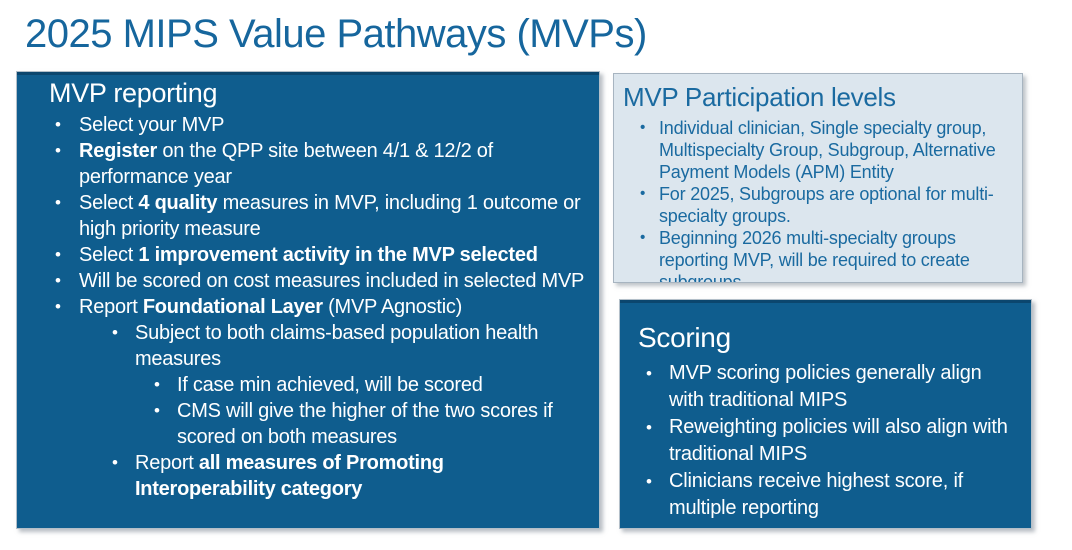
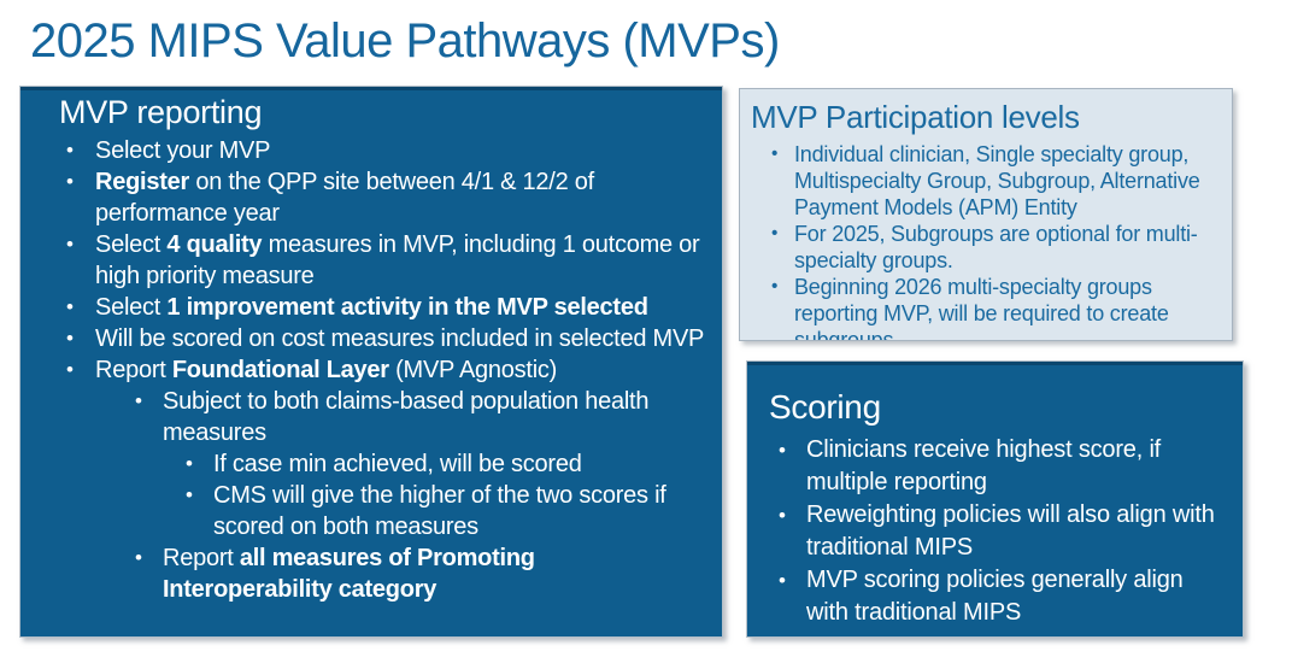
  2025 MIPS Value Pathways (MVPs)
  MVP reporting
  Select your MVP
  Register on the QPP site between 4/1 & 12/2 of performance year
  Select 4 quality measures in MVP, including 1 outcome or high priority measure
  Select 1 improvement activity in the MVP selected
  Will be scored on cost measures included in selected MVP
  Report Foundational Layer (MVP Agnostic)
  Subject to both claims-based population health measures
  If case min achieved, will be scored
  CMS will give the higher of the two scores if scored on both measures
  Report all measures of Promoting Interoperability category
  MVP Participation levels
  Individual clinician, Single specialty group, Multispecialty Group, Subgroup, Alternative Payment Models (APM) Entity
  For 2025, Subgroups are optional for multi-specialty groups.
  Beginning 2026 multi-specialty groups reporting MVP, will be required to create
  Scoring
- MVP scoring policies generally align with traditional MIPS
+ Clinicians receive highest score, if multiple reporting
  Reweighting policies will also align with traditional MIPS
- Clinicians receive highest score, if multiple reporting
+ MVP scoring policies generally align with traditional MIPS
